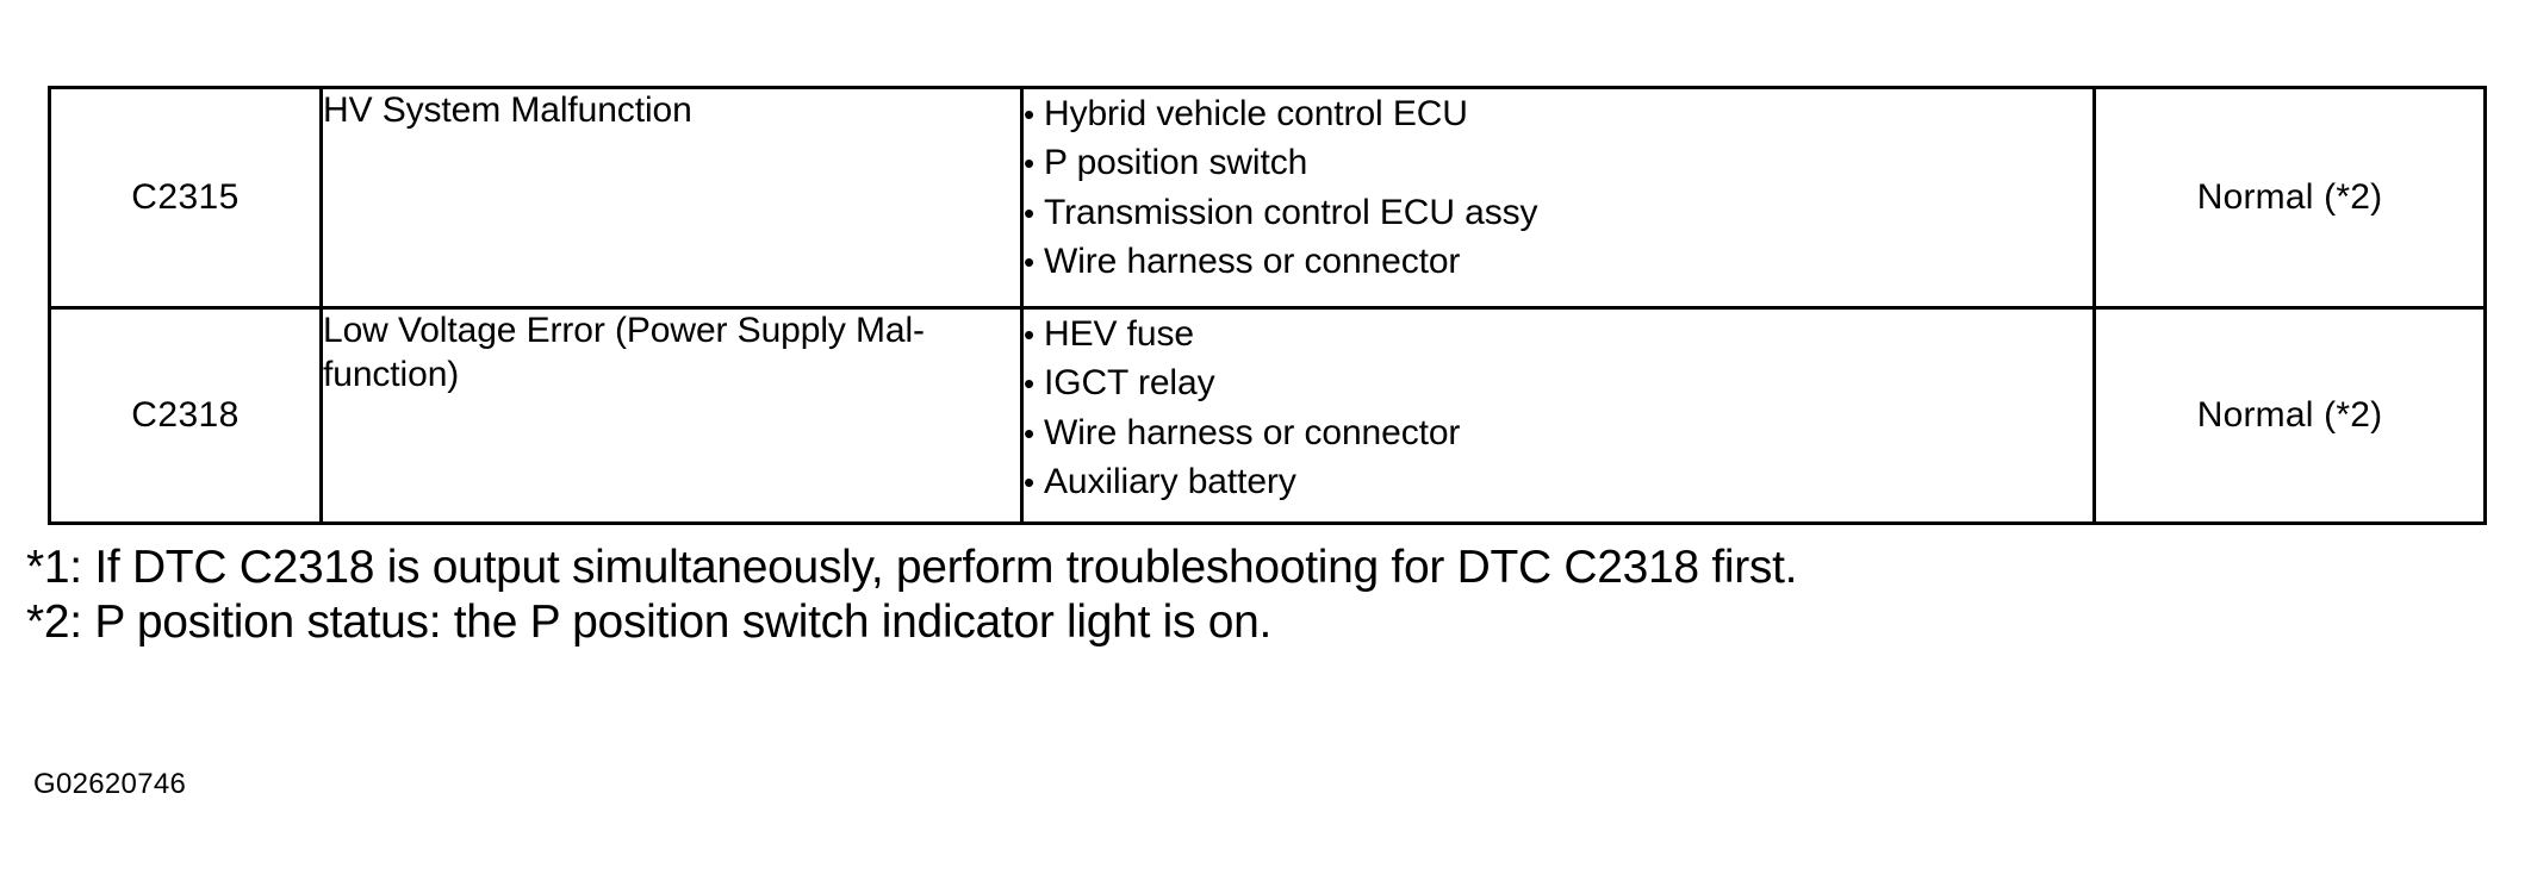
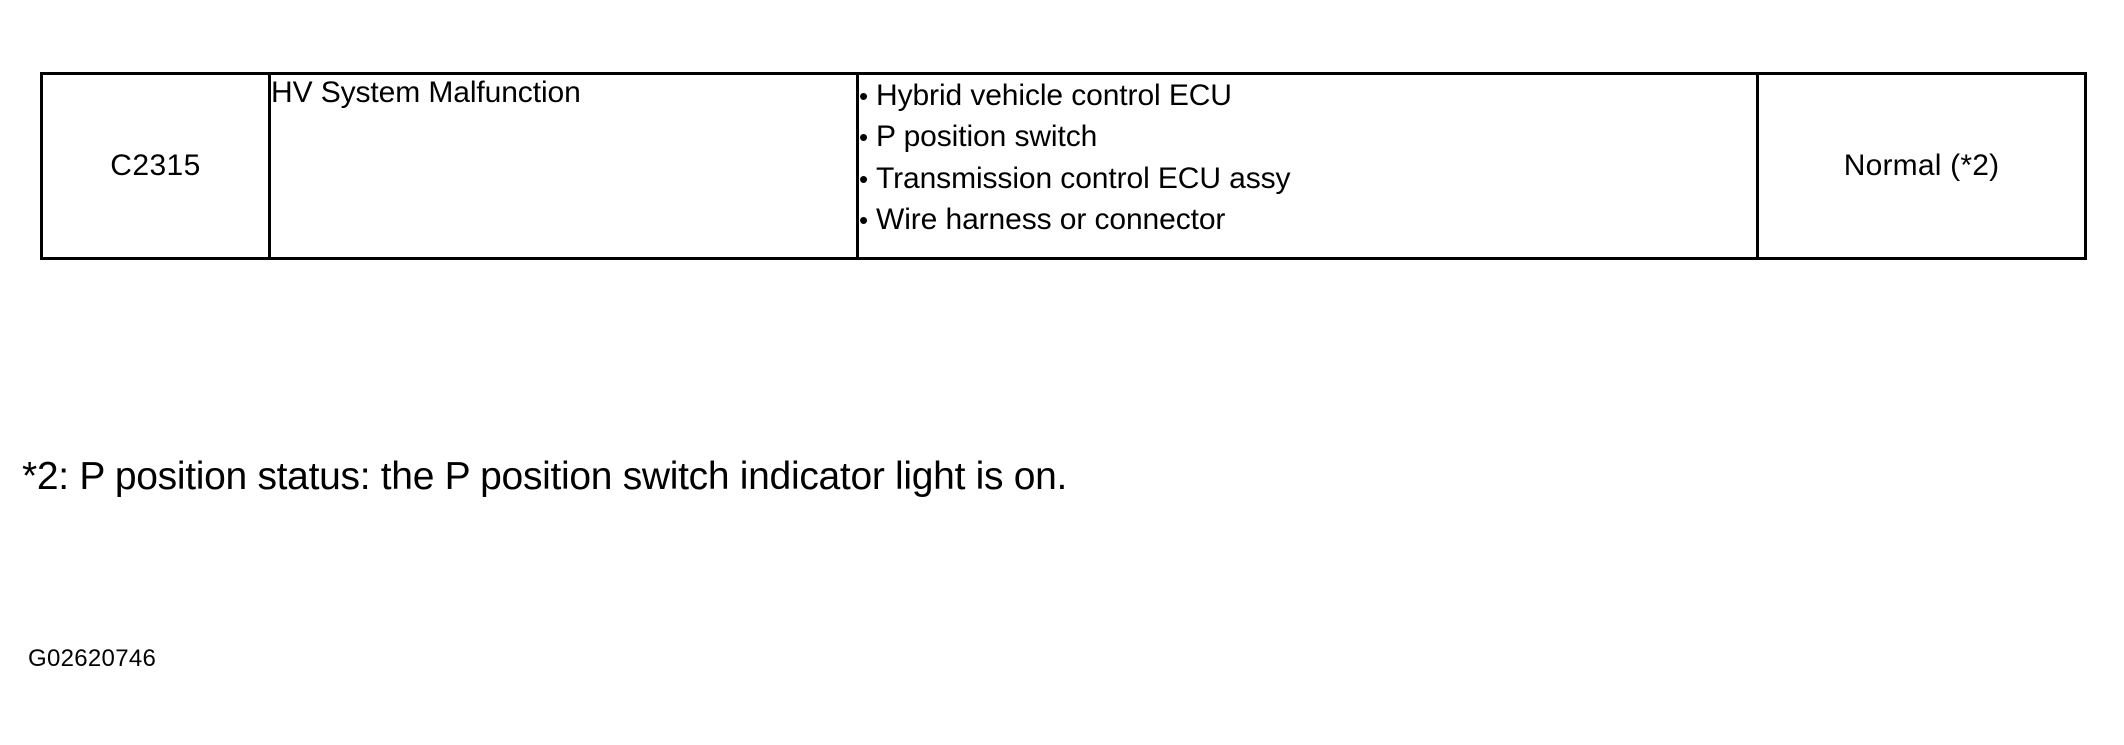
  C2315	HV System Malfunction	• Hybrid vehicle control ECU • P position switch • Transmission control ECU assy • Wire harness or connector	Normal (*2)
- C2318	Low Voltage Error (Power Supply Mal-function)	• HEV fuse • IGCT relay • Wire harness or connector • Auxiliary battery	Normal (*2)
- *1: If DTC C2318 is output simultaneously, perform troubleshooting for DTC C2318 first.
  *2: P position status: the P position switch indicator light is on.
  G02620746
